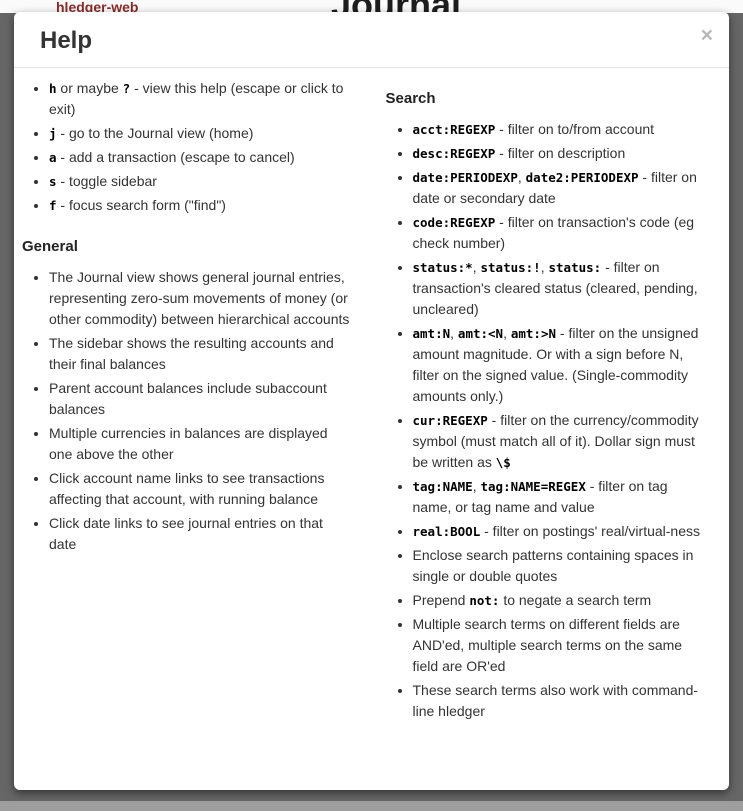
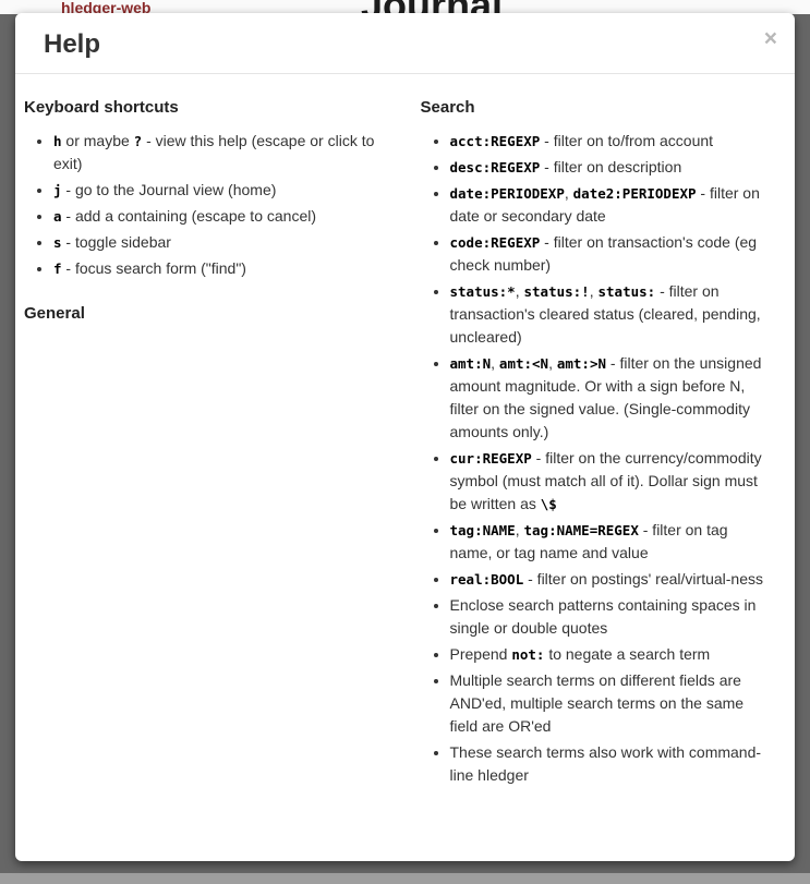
  hledger-web
  Journal
  ×
  Help
+ Keyboard shortcuts
  h or maybe ? - view this help (escape or click to exit)
  j - go to the Journal view (home)
- a - add a transaction (escape to cancel)
+ a - add a containing (escape to cancel)
  s - toggle sidebar
  f - focus search form ("find")
  General
- The Journal view shows general journal entries, representing zero-sum movements of money (or other commodity) between hierarchical accounts
- The sidebar shows the resulting accounts and their final balances
- Parent account balances include subaccount balances
- Multiple currencies in balances are displayed one above the other
- Click account name links to see transactions affecting that account, with running balance
- Click date links to see journal entries on that date
  Search
  acct:REGEXP - filter on to/from account
  desc:REGEXP - filter on description
  date:PERIODEXP, date2:PERIODEXP - filter on date or secondary date
  code:REGEXP - filter on transaction's code (eg check number)
  status:*, status:!, status: - filter on transaction's cleared status (cleared, pending, uncleared)
  amt:N, amt:<N, amt:>N - filter on the unsigned amount magnitude. Or with a sign before N, filter on the signed value. (Single-commodity amounts only.)
  cur:REGEXP - filter on the currency/commodity symbol (must match all of it). Dollar sign must be written as \$
  tag:NAME, tag:NAME=REGEX - filter on tag name, or tag name and value
  real:BOOL - filter on postings' real/virtual-ness
  Enclose search patterns containing spaces in single or double quotes
  Prepend not: to negate a search term
  Multiple search terms on different fields are AND'ed, multiple search terms on the same field are OR'ed
  These search terms also work with command-line hledger
